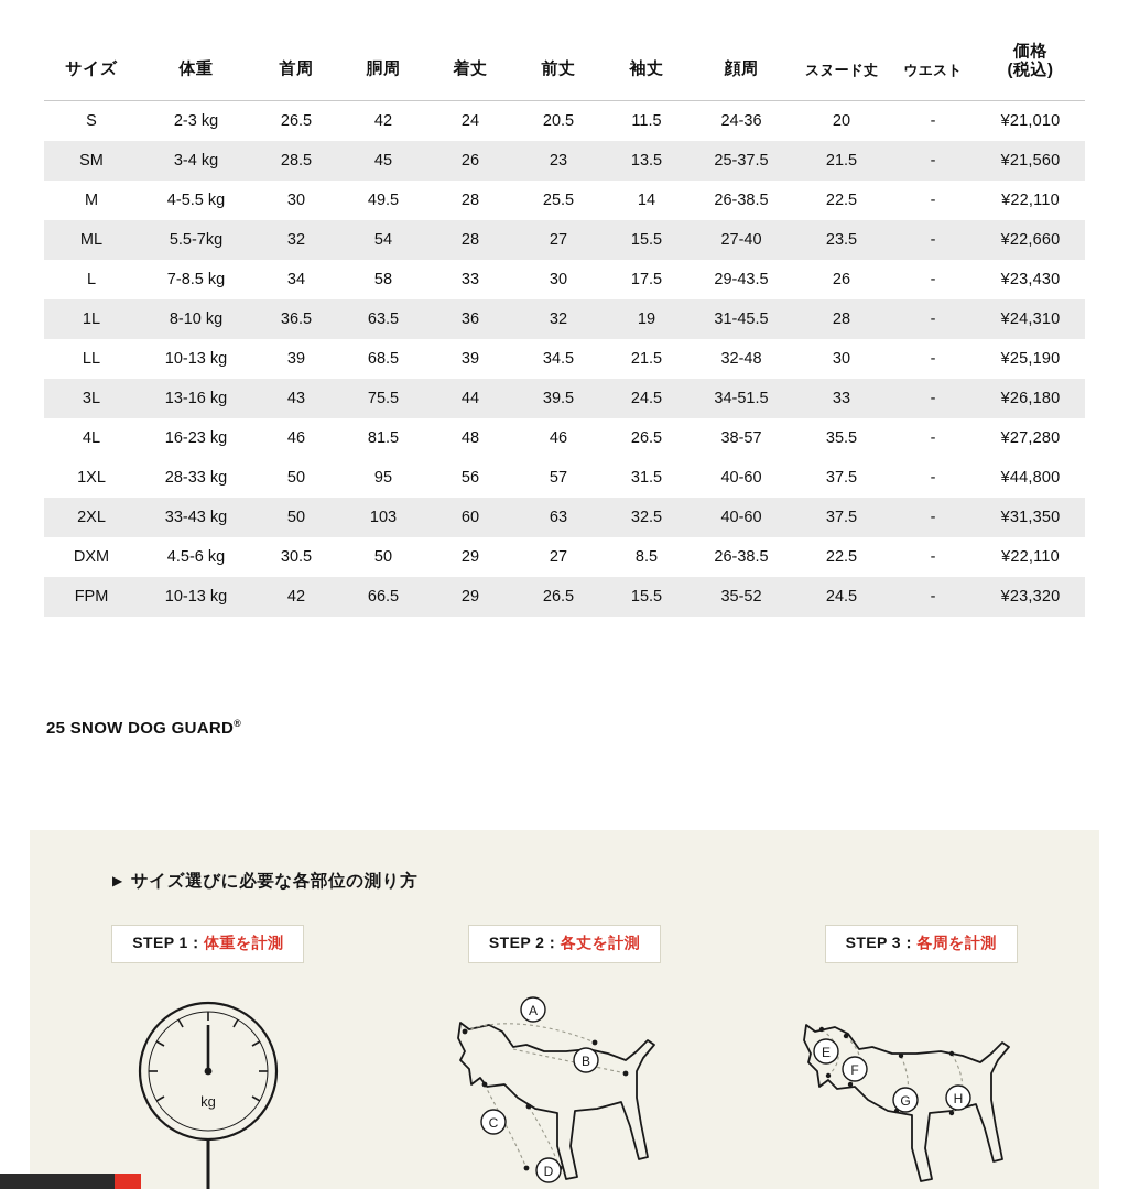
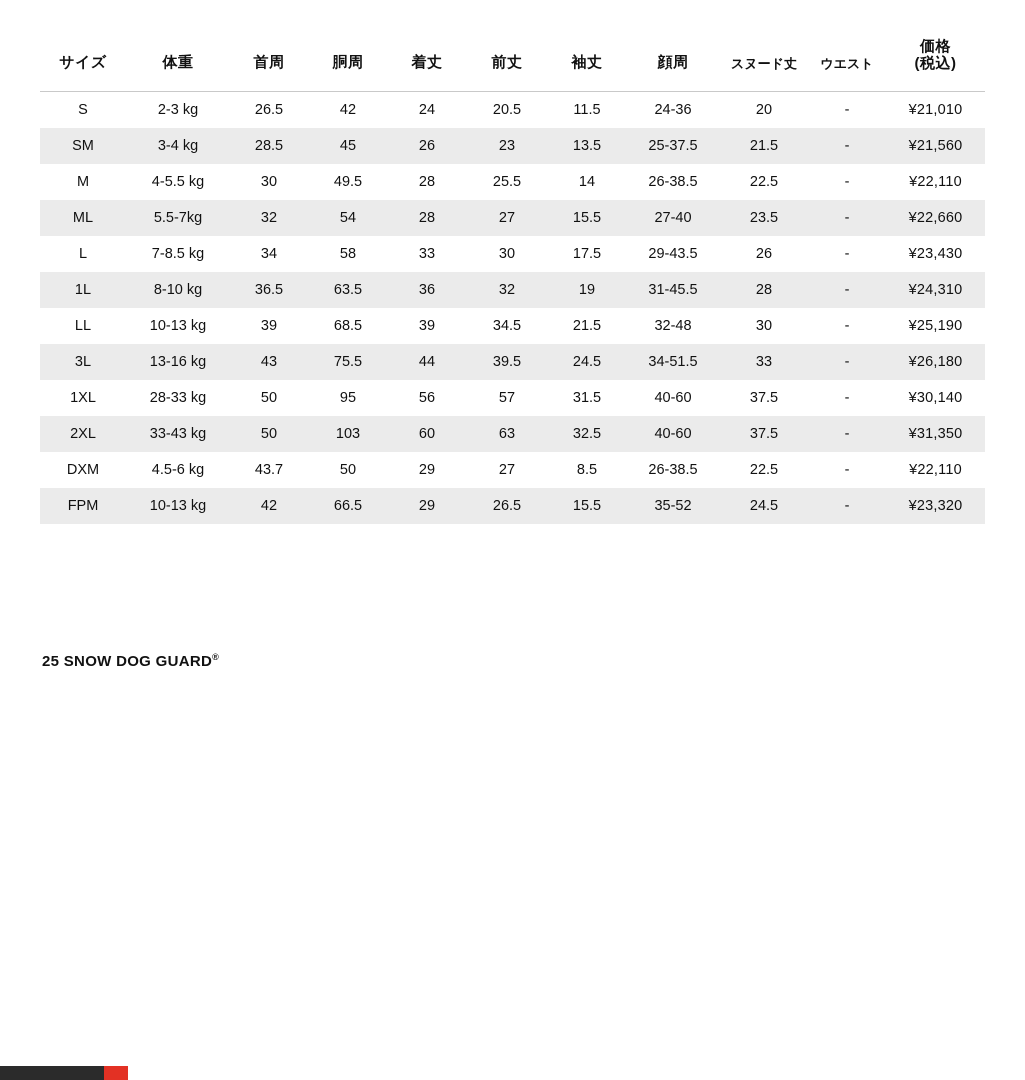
  サイズ	体重	首周	胴周	着丈	前丈	袖丈	顔周	スヌード丈	ウエスト	価格 (税込)
  S	2-3 kg	26.5	42	24	20.5	11.5	24-36	20	-	¥21,010
  SM	3-4 kg	28.5	45	26	23	13.5	25-37.5	21.5	-	¥21,560
  M	4-5.5 kg	30	49.5	28	25.5	14	26-38.5	22.5	-	¥22,110
  ML	5.5-7kg	32	54	28	27	15.5	27-40	23.5	-	¥22,660
  L	7-8.5 kg	34	58	33	30	17.5	29-43.5	26	-	¥23,430
  1L	8-10 kg	36.5	63.5	36	32	19	31-45.5	28	-	¥24,310
  LL	10-13 kg	39	68.5	39	34.5	21.5	32-48	30	-	¥25,190
  3L	13-16 kg	43	75.5	44	39.5	24.5	34-51.5	33	-	¥26,180
- 4L	16-23 kg	46	81.5	48	46	26.5	38-57	35.5	-	¥27,280
- 1XL	28-33 kg	50	95	56	57	31.5	40-60	37.5	-	¥44,800
+ 1XL	28-33 kg	50	95	56	57	31.5	40-60	37.5	-	¥30,140
  2XL	33-43 kg	50	103	60	63	32.5	40-60	37.5	-	¥31,350
- DXM	4.5-6 kg	30.5	50	29	27	8.5	26-38.5	22.5	-	¥22,110
+ DXM	4.5-6 kg	43.7	50	29	27	8.5	26-38.5	22.5	-	¥22,110
  FPM	10-13 kg	42	66.5	29	26.5	15.5	35-52	24.5	-	¥23,320
  25 SNOW DOG GUARD®
- ▶ サイズ選びに必要な各部位の測り方
- STEP 1：体重を計測
- kg
- STEP 2：各丈を計測
- A
- B
- C
- D
- STEP 3：各周を計測
- E
- F
- G
- H
